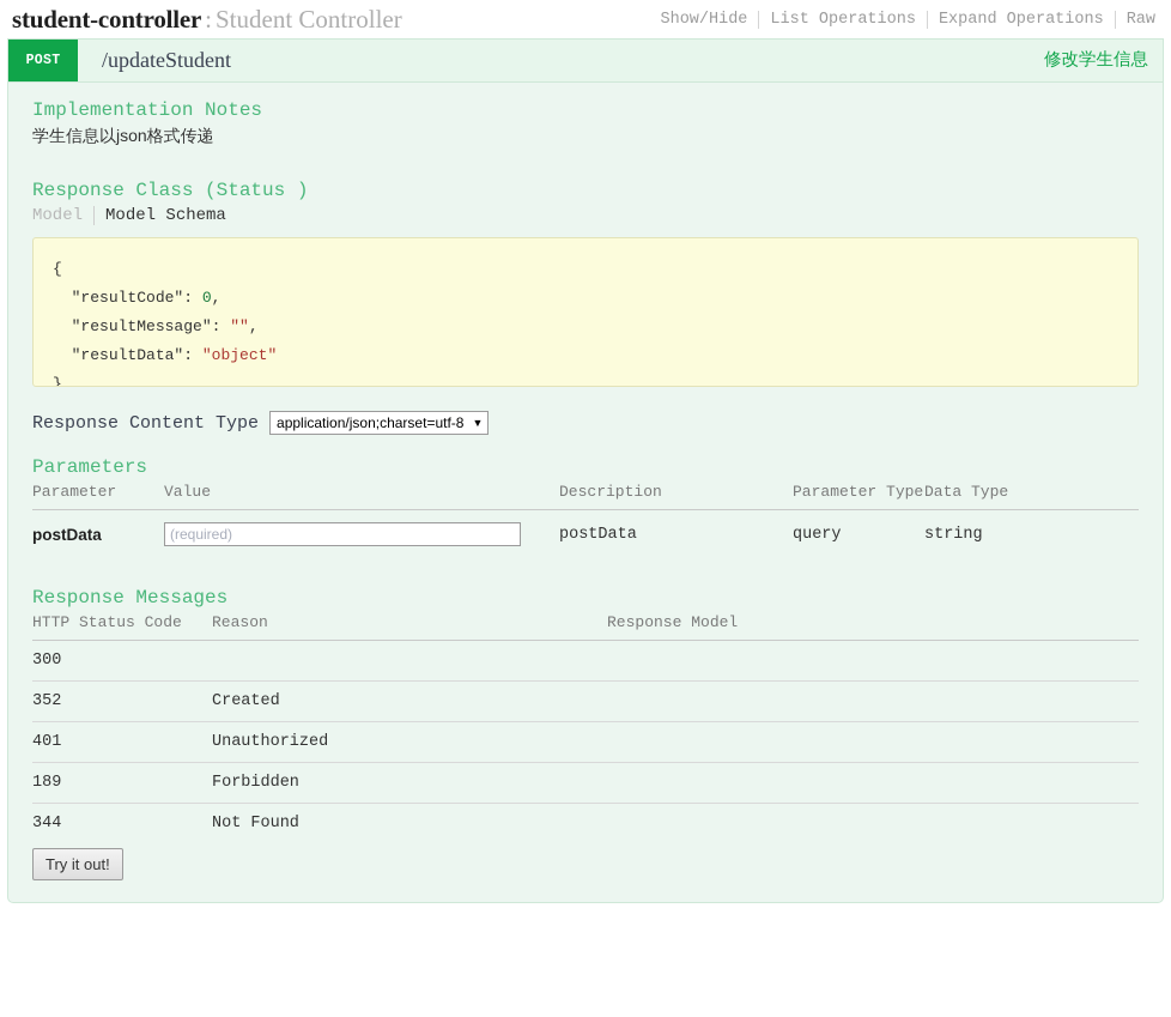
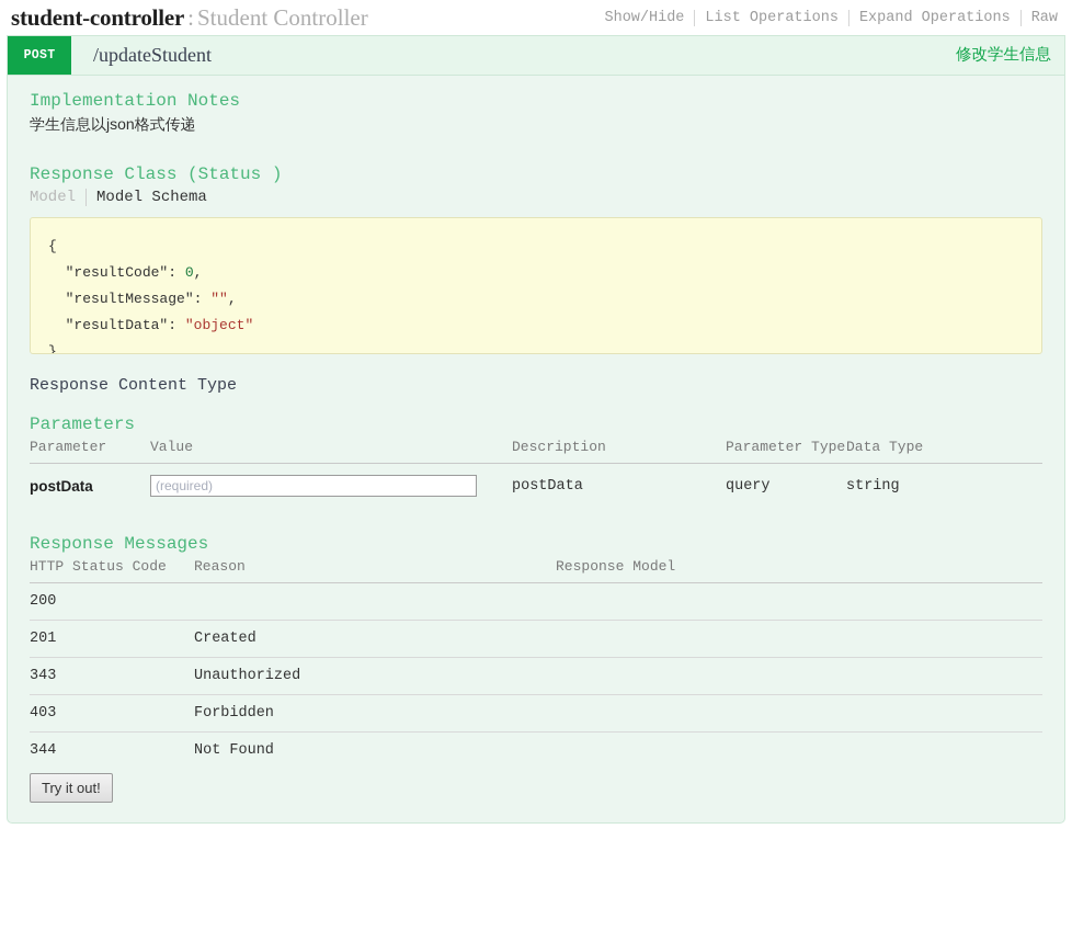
  student-controller : Student Controller
  Show/Hide
  List Operations
  Expand Operations
  Raw
  POST
  /updateStudent
  修改学生信息
  Implementation Notes
  学生信息以json格式传递
  Response Class (Status )
  Model
  Model Schema
  { "resultCode": 0, "resultMessage": "", "resultData": "object" }
  Response Content Type
- application/json;charset=utf-8
- ▼
  Parameters
  Parameter	Value	Description	Parameter Type	Data Type
  postData	(required)	postData	query	string
  Response Messages
  HTTP Status Code	Reason	Response Model
- 300
+ 200
- 352	Created
+ 201	Created
- 401	Unauthorized
+ 343	Unauthorized
- 189	Forbidden
+ 403	Forbidden
  344	Not Found
  Try it out!
